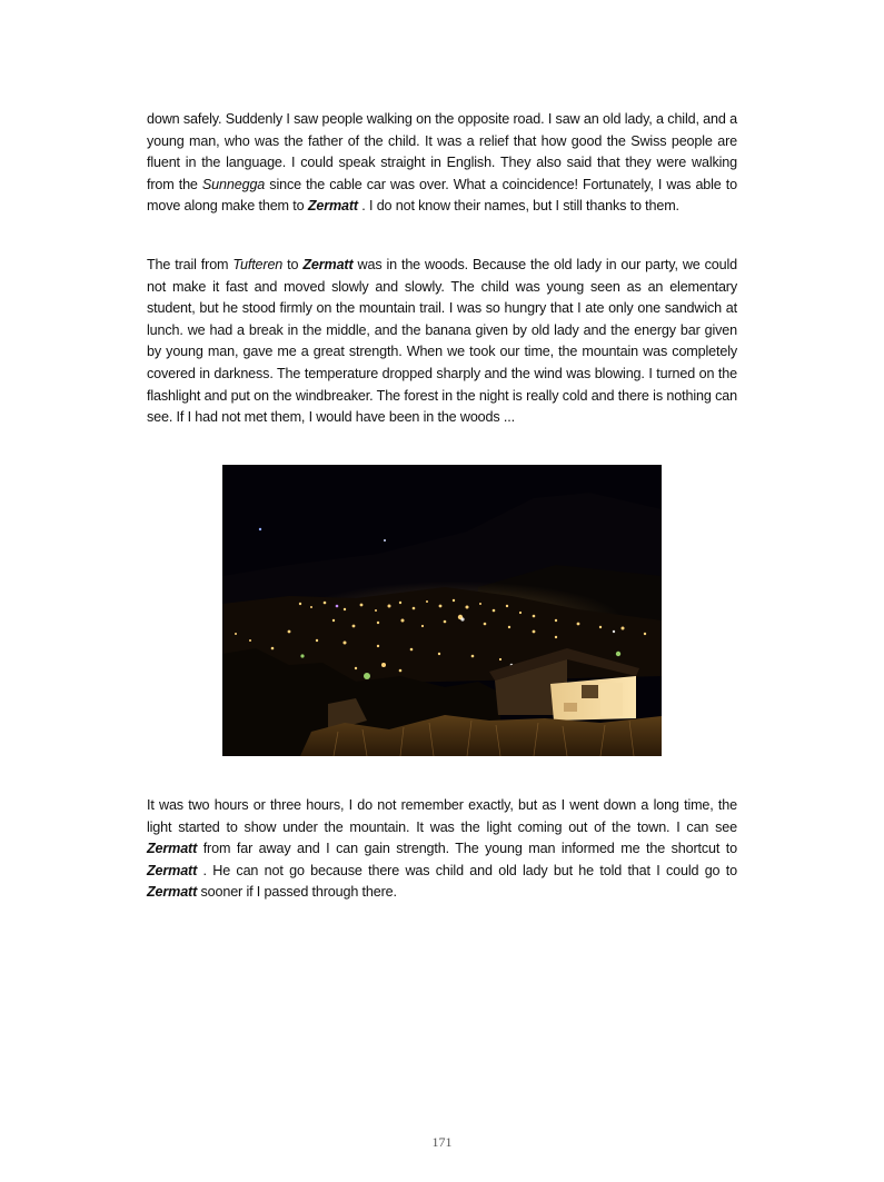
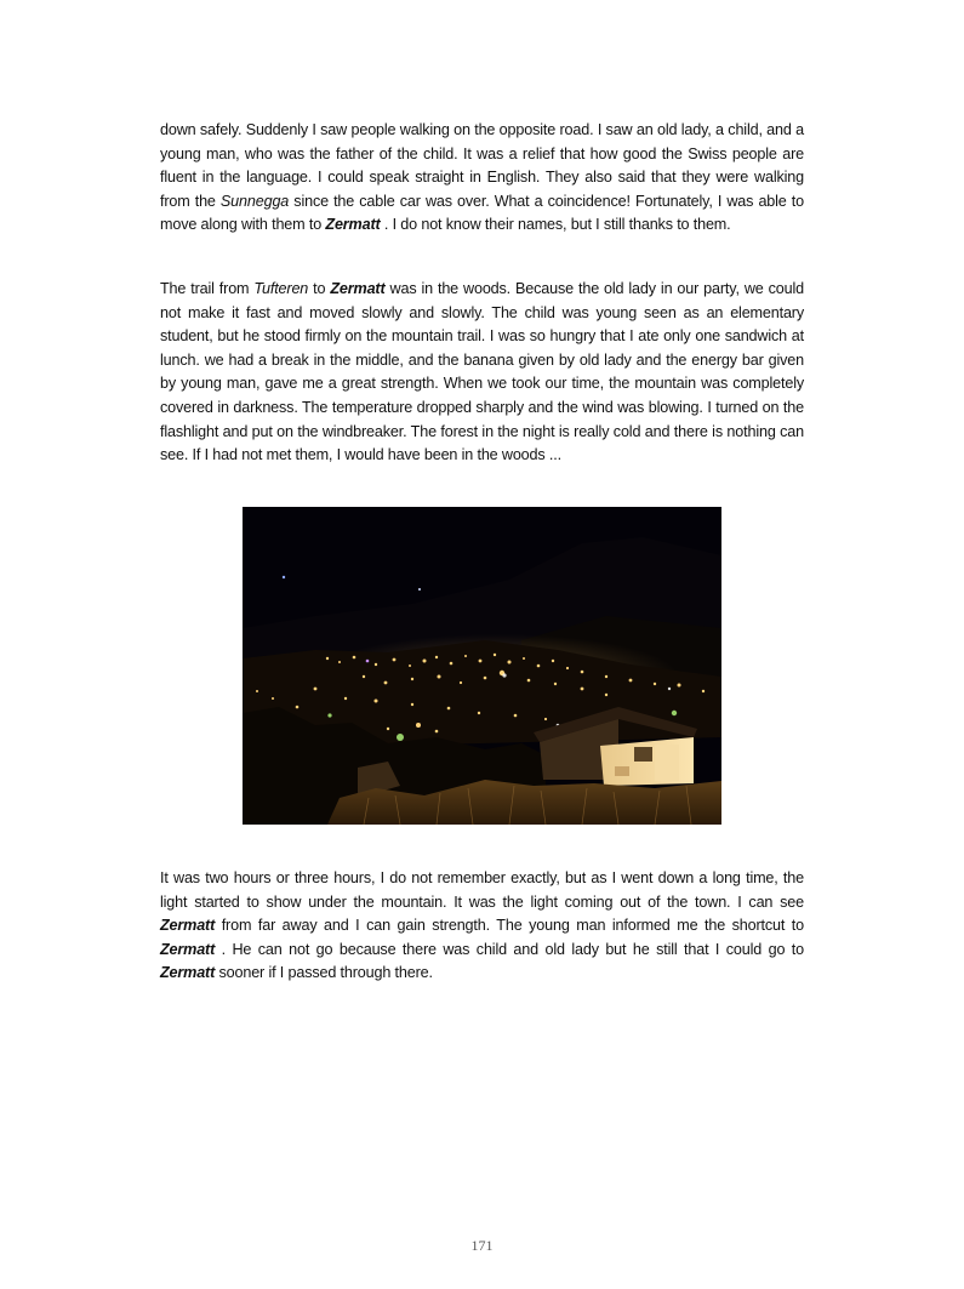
- down safely. Suddenly I saw people walking on the opposite road. I saw an old lady, a child, and a young man, who was the father of the child. It was a relief that how good the Swiss people are fluent in the language. I could speak straight in English. They also said that they were walking from the Sunnegga since the cable car was over. What a coincidence! Fortunately, I was able to move along make them to Zermatt . I do not know their names, but I still thanks to them.
+ down safely. Suddenly I saw people walking on the opposite road. I saw an old lady, a child, and a young man, who was the father of the child. It was a relief that how good the Swiss people are fluent in the language. I could speak straight in English. They also said that they were walking from the Sunnegga since the cable car was over. What a coincidence! Fortunately, I was able to move along with them to Zermatt . I do not know their names, but I still thanks to them.
  The trail from Tufteren to Zermatt was in the woods. Because the old lady in our party, we could not make it fast and moved slowly and slowly. The child was young seen as an elementary student, but he stood firmly on the mountain trail. I was so hungry that I ate only one sandwich at lunch. we had a break in the middle, and the banana given by old lady and the energy bar given by young man, gave me a great strength. When we took our time, the mountain was completely covered in darkness. The temperature dropped sharply and the wind was blowing. I turned on the flashlight and put on the windbreaker. The forest in the night is really cold and there is nothing can see. If I had not met them, I would have been in the woods ...
- It was two hours or three hours, I do not remember exactly, but as I went down a long time, the light started to show under the mountain. It was the light coming out of the town. I can see Zermatt from far away and I can gain strength. The young man informed me the shortcut to Zermatt . He can not go because there was child and old lady but he told that I could go to Zermatt sooner if I passed through there.
+ It was two hours or three hours, I do not remember exactly, but as I went down a long time, the light started to show under the mountain. It was the light coming out of the town. I can see Zermatt from far away and I can gain strength. The young man informed me the shortcut to Zermatt . He can not go because there was child and old lady but he still that I could go to Zermatt sooner if I passed through there.
  171
